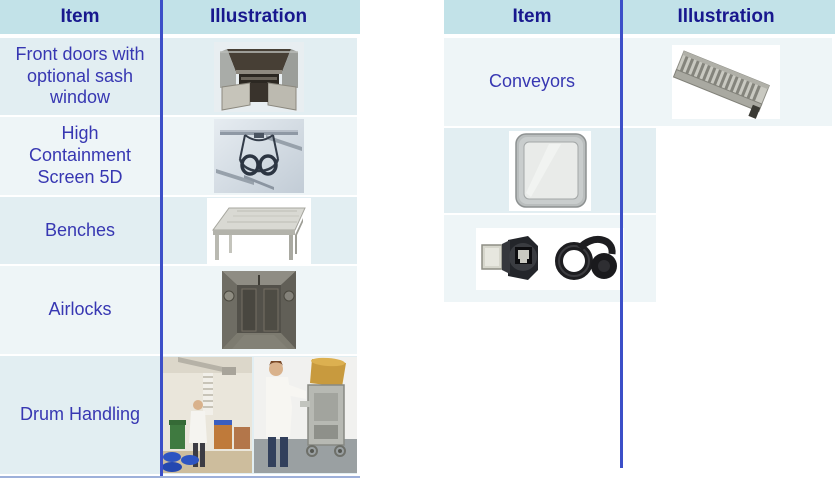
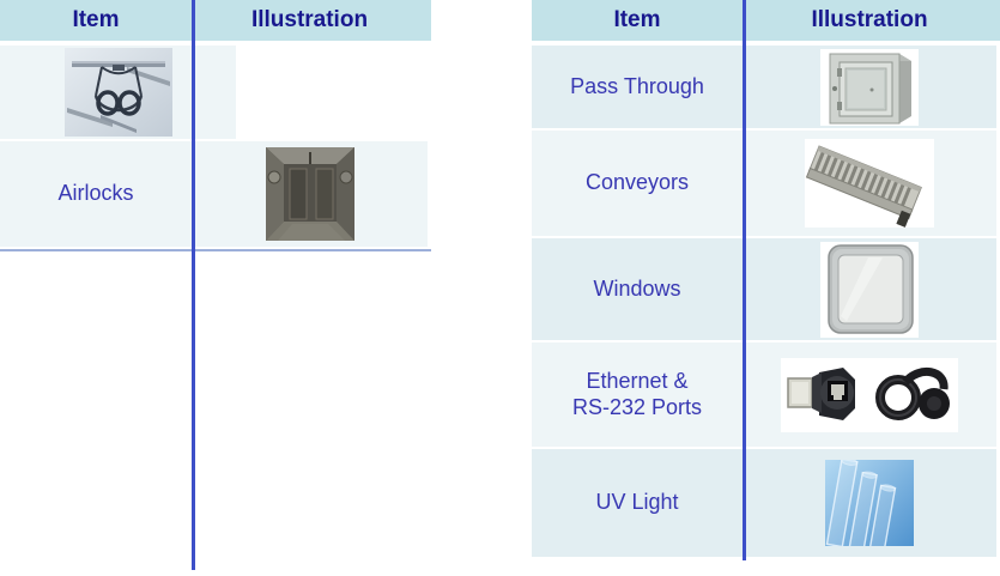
  Item
  Illustration
- Front doors with
- optional sash
- window
- High
- Containment
- Screen 5D
- Benches
  Airlocks
- Drum Handling
  Item
  Illustration
+ Pass Through
  Conveyors
+ Windows
+ Ethernet &
+ RS-232 Ports
+ UV Light
